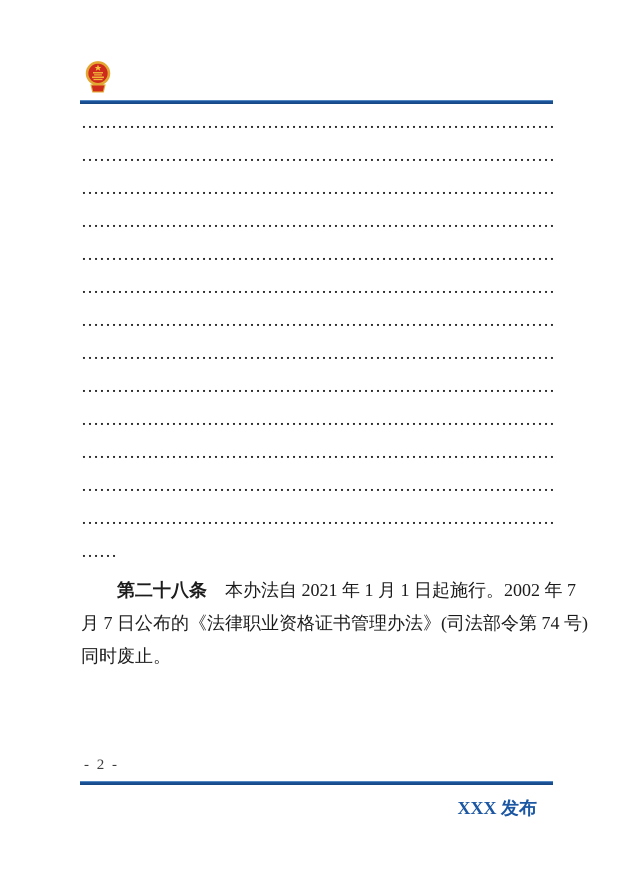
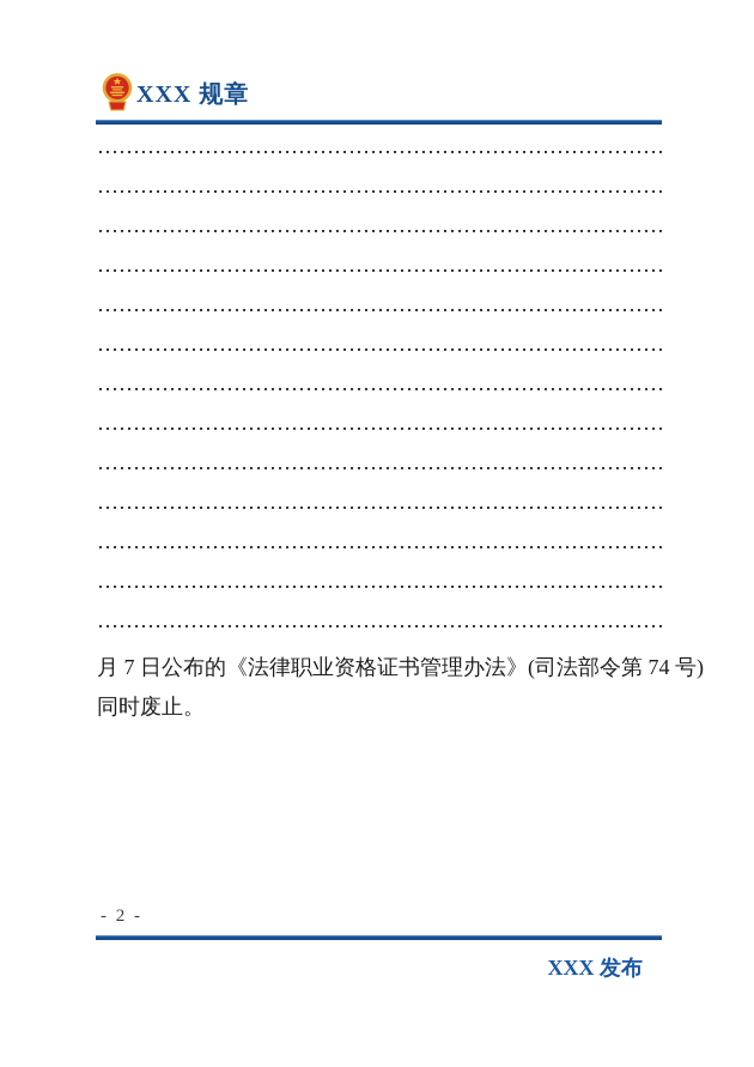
+ XXX 规章
  ……………………………………………………………………
  ……………………………………………………………………
  ……………………………………………………………………
  ……………………………………………………………………
  ……………………………………………………………………
  ……………………………………………………………………
  ……………………………………………………………………
  ……………………………………………………………………
  ……………………………………………………………………
  ……………………………………………………………………
  ……………………………………………………………………
  ……………………………………………………………………
  ……………………………………………………………………
- ……
- 第二十八条 本办法自 2021 年 1 月 1 日起施行。2002 年 7
  月 7 日公布的《法律职业资格证书管理办法》(司法部令第 74 号)
  同时废止。
  - 2 -
  XXX 发布
